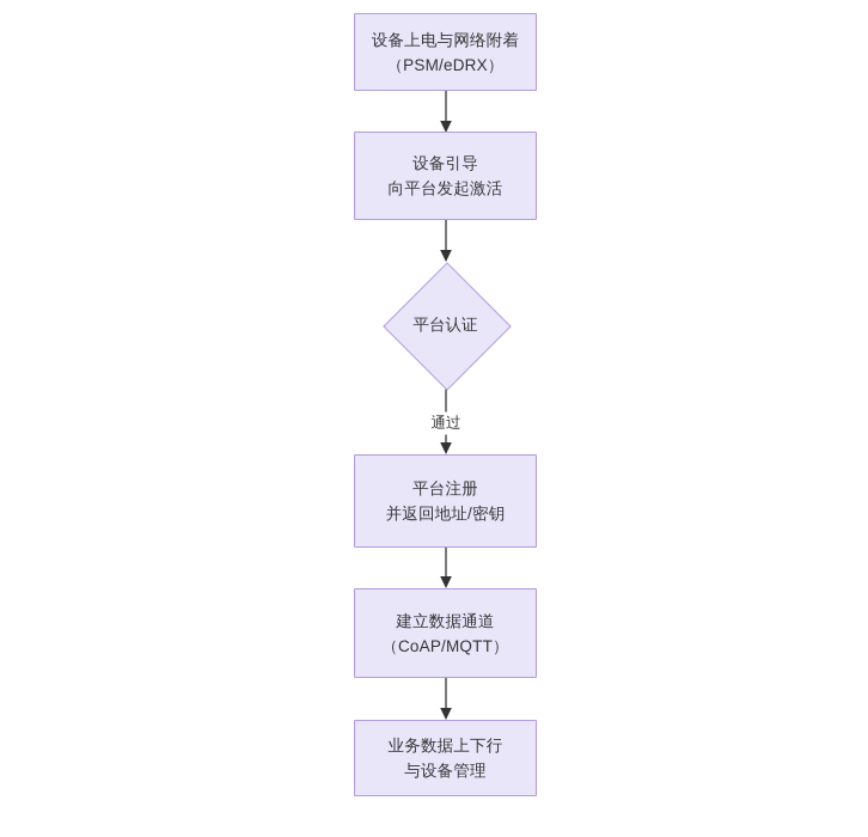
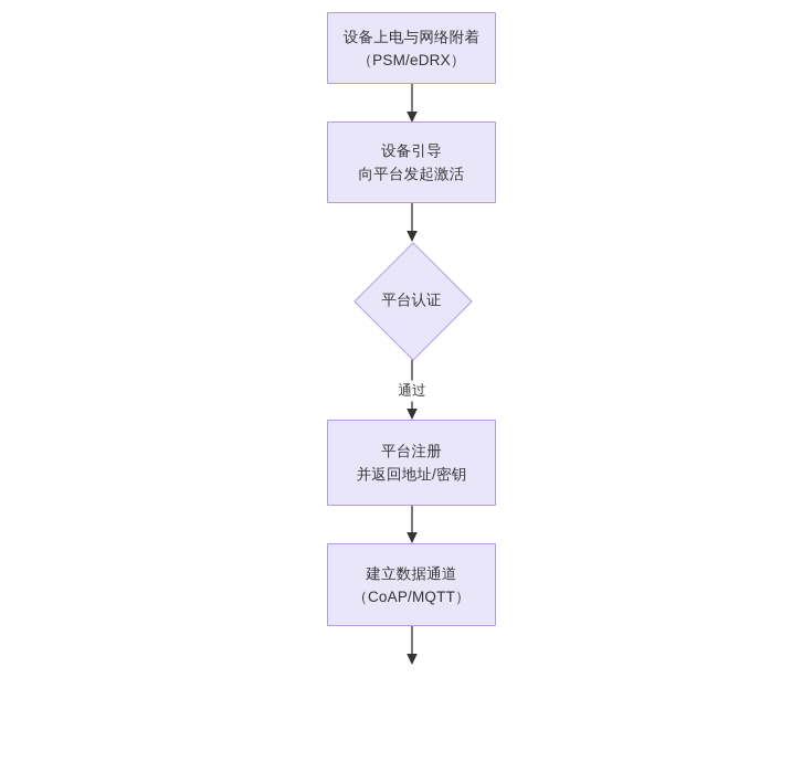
  设备上电与网络附着
  （PSM/eDRX）
  设备引导
  向平台发起激活
  平台认证
  通过
  平台注册
  并返回地址/密钥
  建立数据通道
  （CoAP/MQTT）
- 业务数据上下行
- 与设备管理
